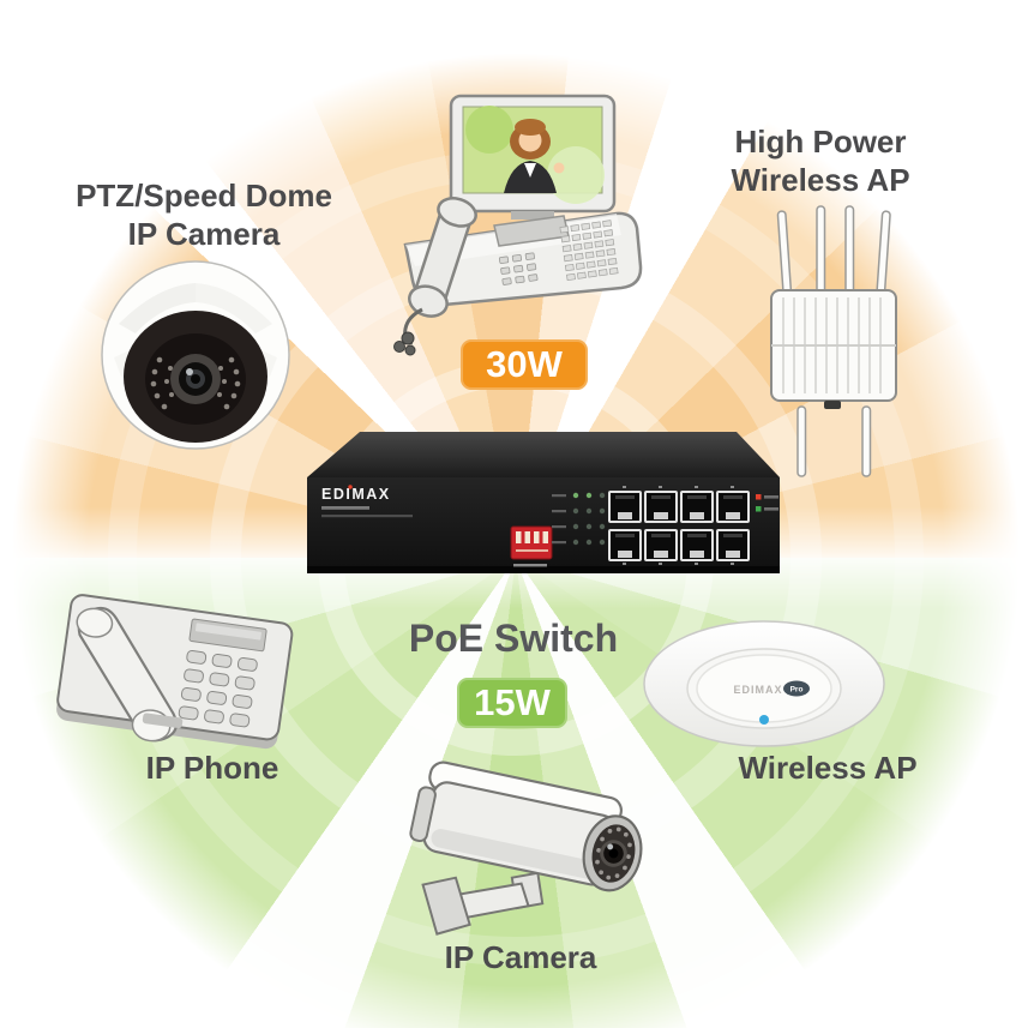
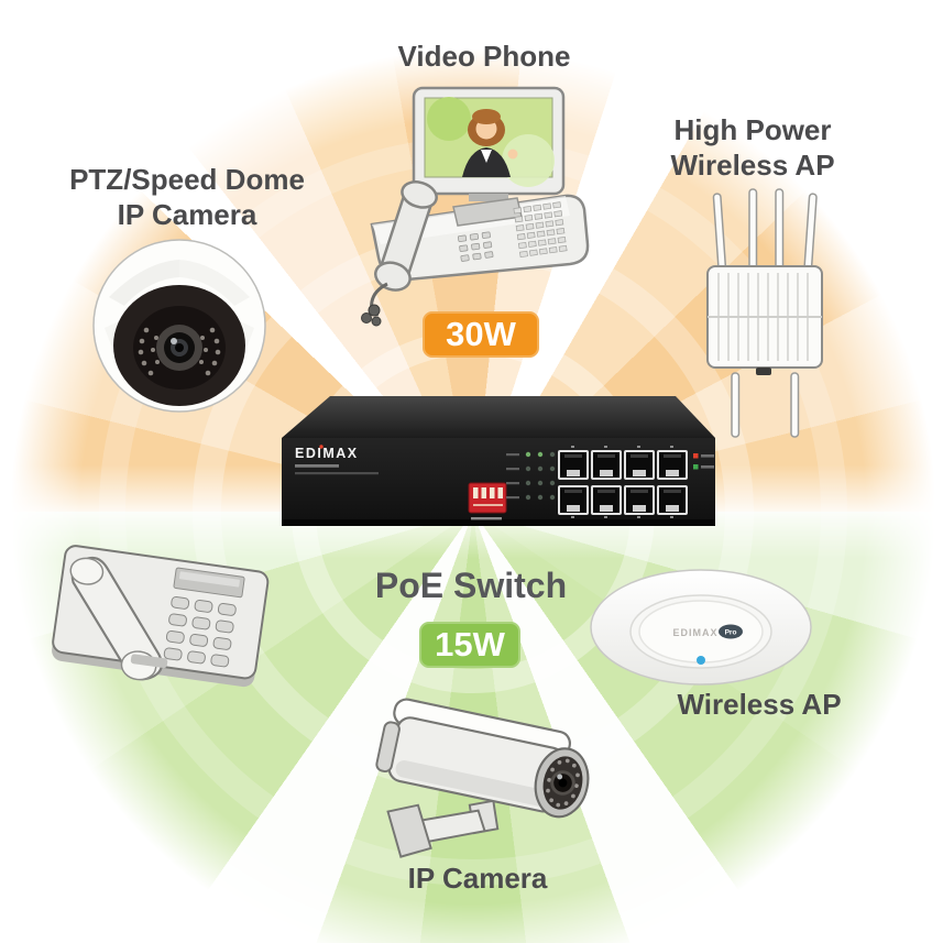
+ Video Phone
  High Power
  Wireless AP
  PTZ/Speed Dome
  IP Camera
  30W
  EDIMAX
  PoE Switch
  15W
- IP Phone
  EDIMAX
  Wireless AP
  IP Camera
